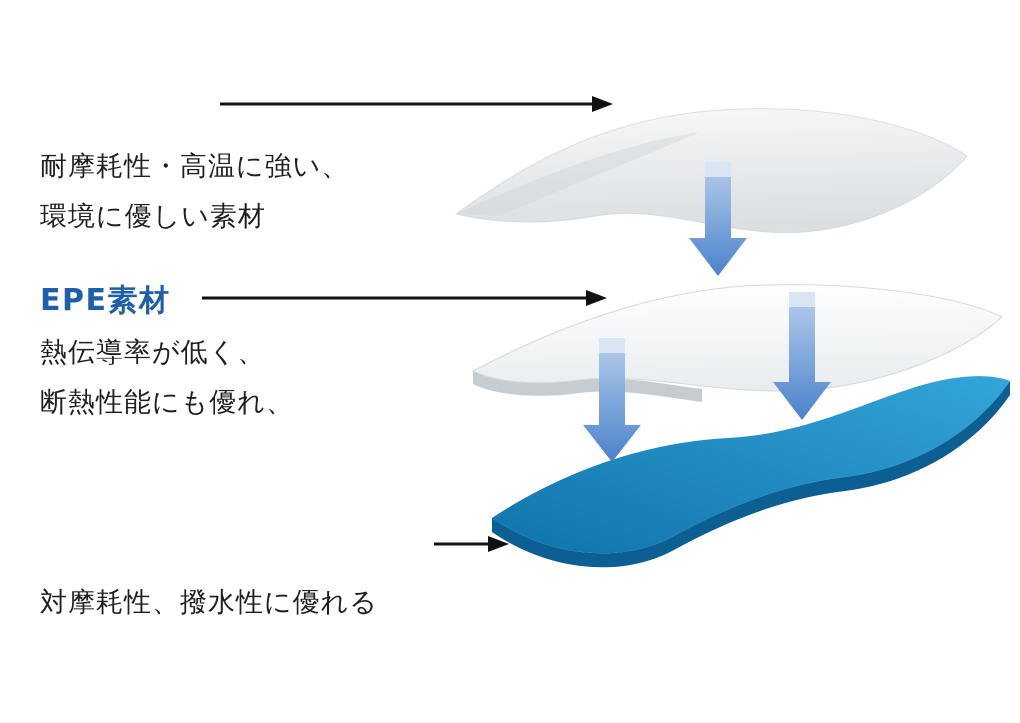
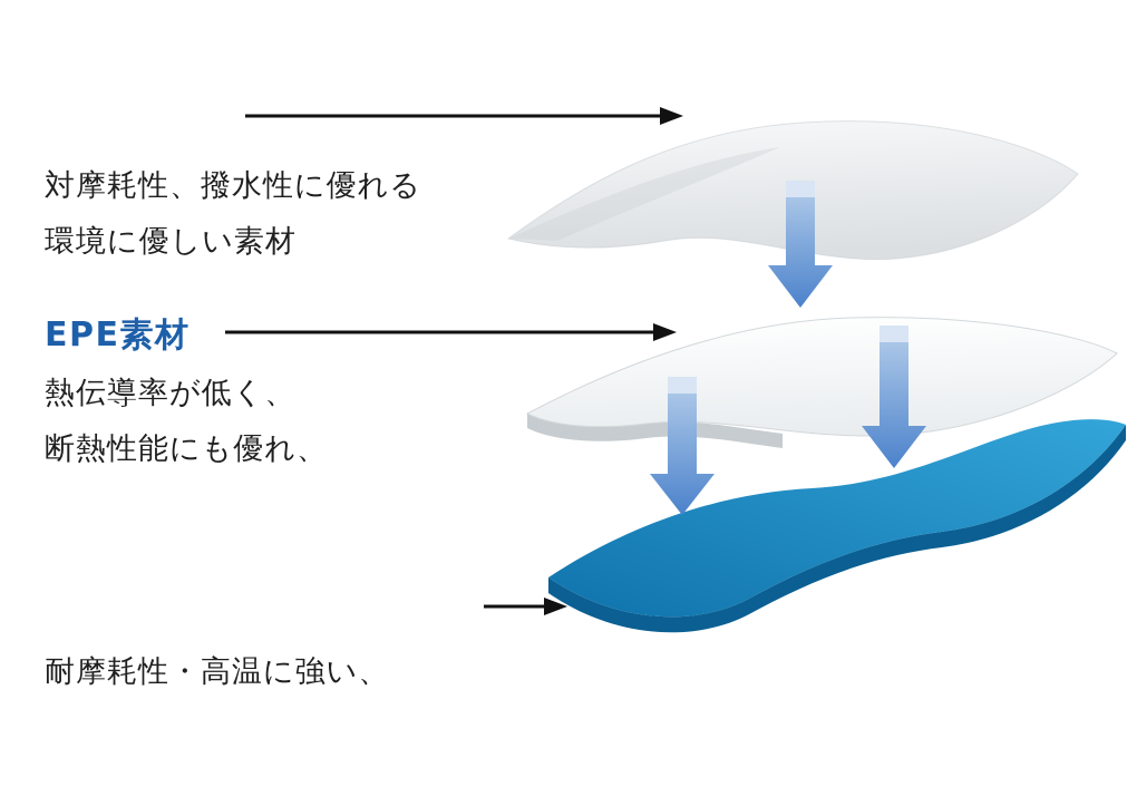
- 耐摩耗性・高温に強い、
+ 対摩耗性、撥水性に優れる
  環境に優しい素材
  EPE素材
  熱伝導率が低く、
  断熱性能にも優れ、
- 対摩耗性、撥水性に優れる
+ 耐摩耗性・高温に強い、
